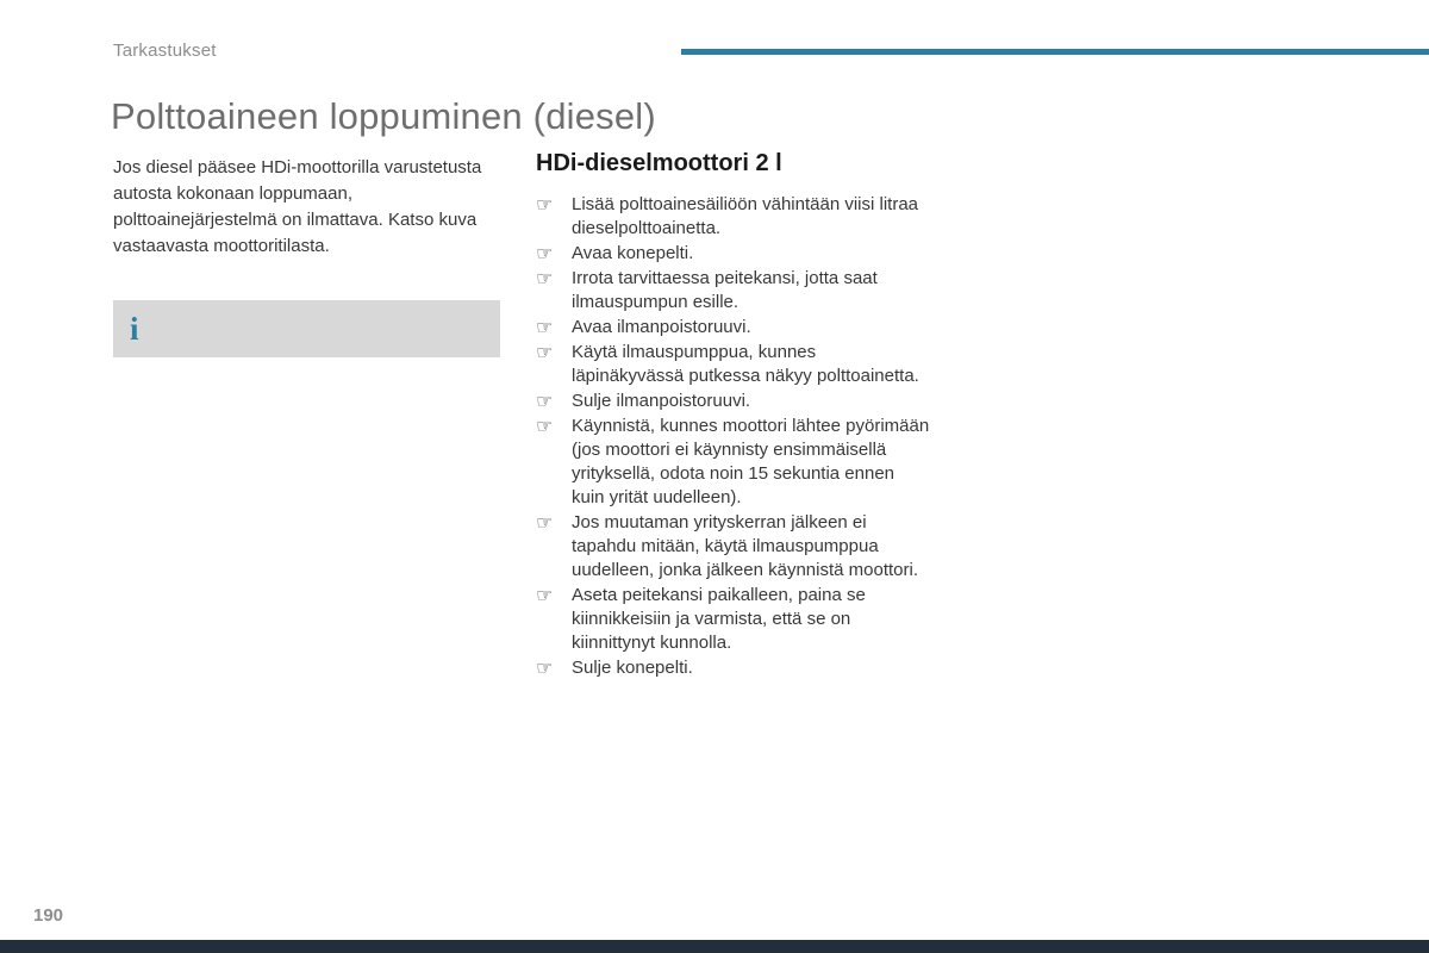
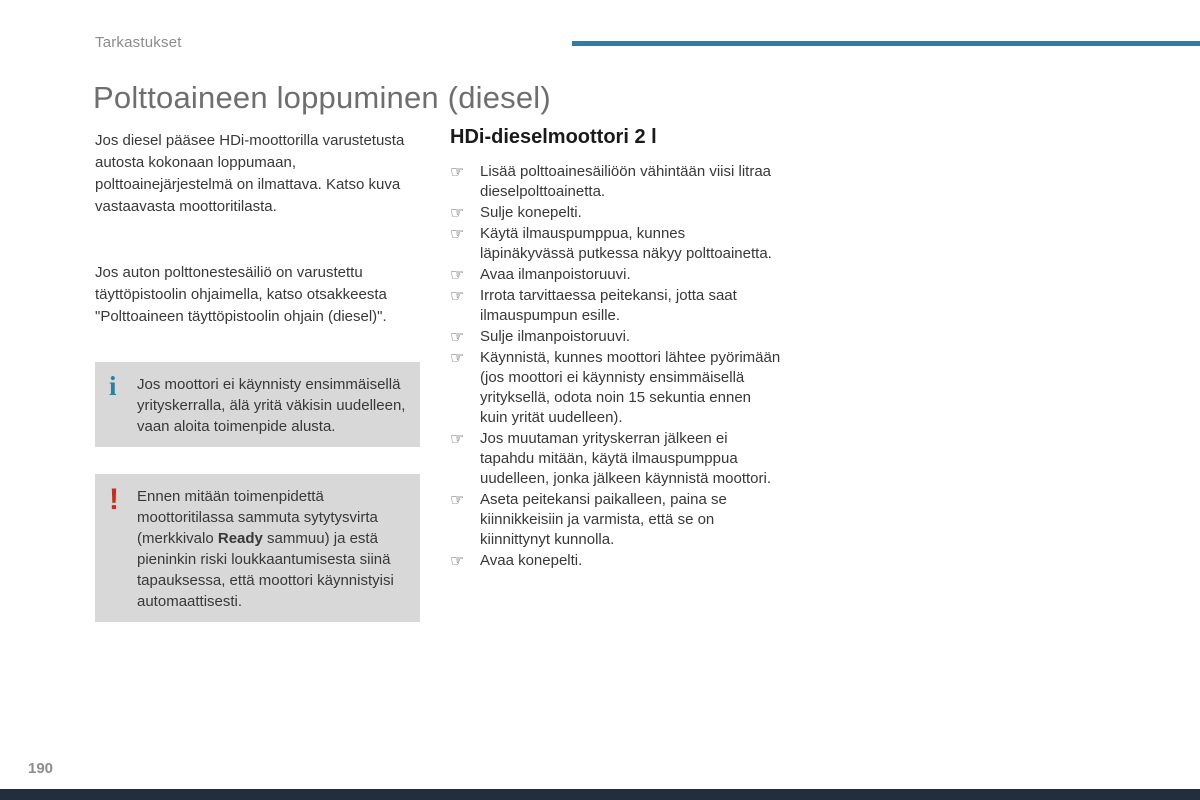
  Tarkastukset
  Polttoaineen loppuminen (diesel)
  Jos diesel pääsee HDi-moottorilla varustetusta autosta kokonaan loppumaan, polttoainejärjestelmä on ilmattava. Katso kuva vastaavasta moottoritilasta.
+ Jos auton polttonestesäiliö on varustettu täyttöpistoolin ohjaimella, katso otsakkeesta "Polttoaineen täyttöpistoolin ohjain (diesel)".
  i
+ Jos moottori ei käynnisty ensimmäisellä yrityskerralla, älä yritä väkisin uudelleen, vaan aloita toimenpide alusta.
+ !
+ Ennen mitään toimenpidettä moottoritilassa sammuta sytytysvirta (merkkivalo Ready sammuu) ja estä pieninkin riski loukkaantumisesta siinä tapauksessa, että moottori käynnistyisi automaattisesti.
  HDi-dieselmoottori 2 l
  ☞
  Lisää polttoainesäiliöön vähintään viisi litraa dieselpolttoainetta.
  ☞
- Avaa konepelti.
+ Sulje konepelti.
  ☞
- Irrota tarvittaessa peitekansi, jotta saat ilmauspumpun esille.
+ Käytä ilmauspumppua, kunnes läpinäkyvässä putkessa näkyy polttoainetta.
  ☞
  Avaa ilmanpoistoruuvi.
  ☞
- Käytä ilmauspumppua, kunnes läpinäkyvässä putkessa näkyy polttoainetta.
+ Irrota tarvittaessa peitekansi, jotta saat ilmauspumpun esille.
  ☞
  Sulje ilmanpoistoruuvi.
  ☞
  Käynnistä, kunnes moottori lähtee pyörimään (jos moottori ei käynnisty ensimmäisellä yrityksellä, odota noin 15 sekuntia ennen kuin yrität uudelleen).
  ☞
  Jos muutaman yrityskerran jälkeen ei tapahdu mitään, käytä ilmauspumppua uudelleen, jonka jälkeen käynnistä moottori.
  ☞
  Aseta peitekansi paikalleen, paina se kiinnikkeisiin ja varmista, että se on kiinnittynyt kunnolla.
  ☞
- Sulje konepelti.
+ Avaa konepelti.
  190
